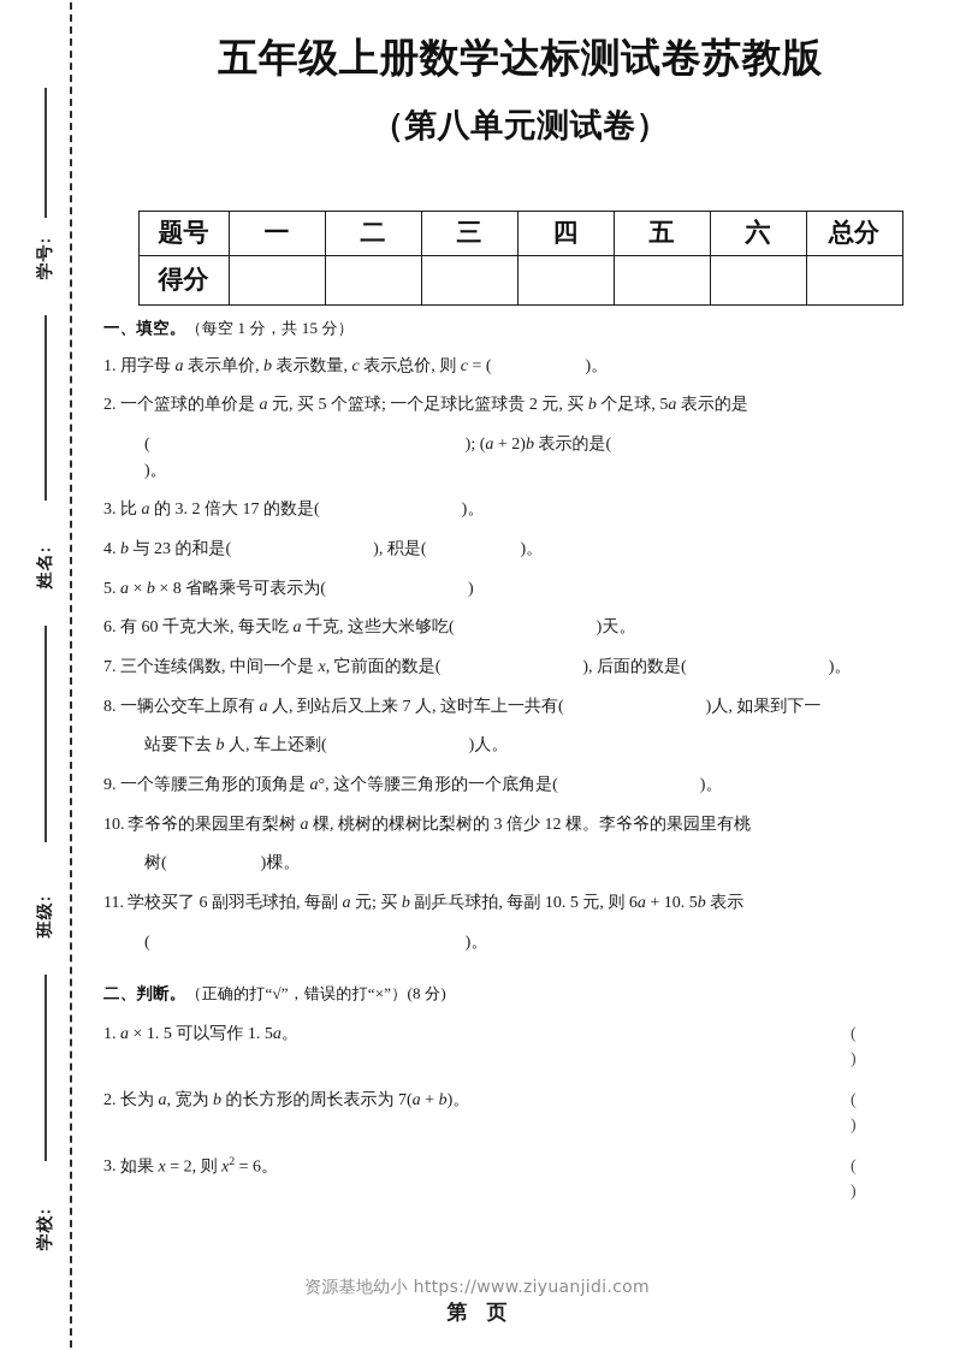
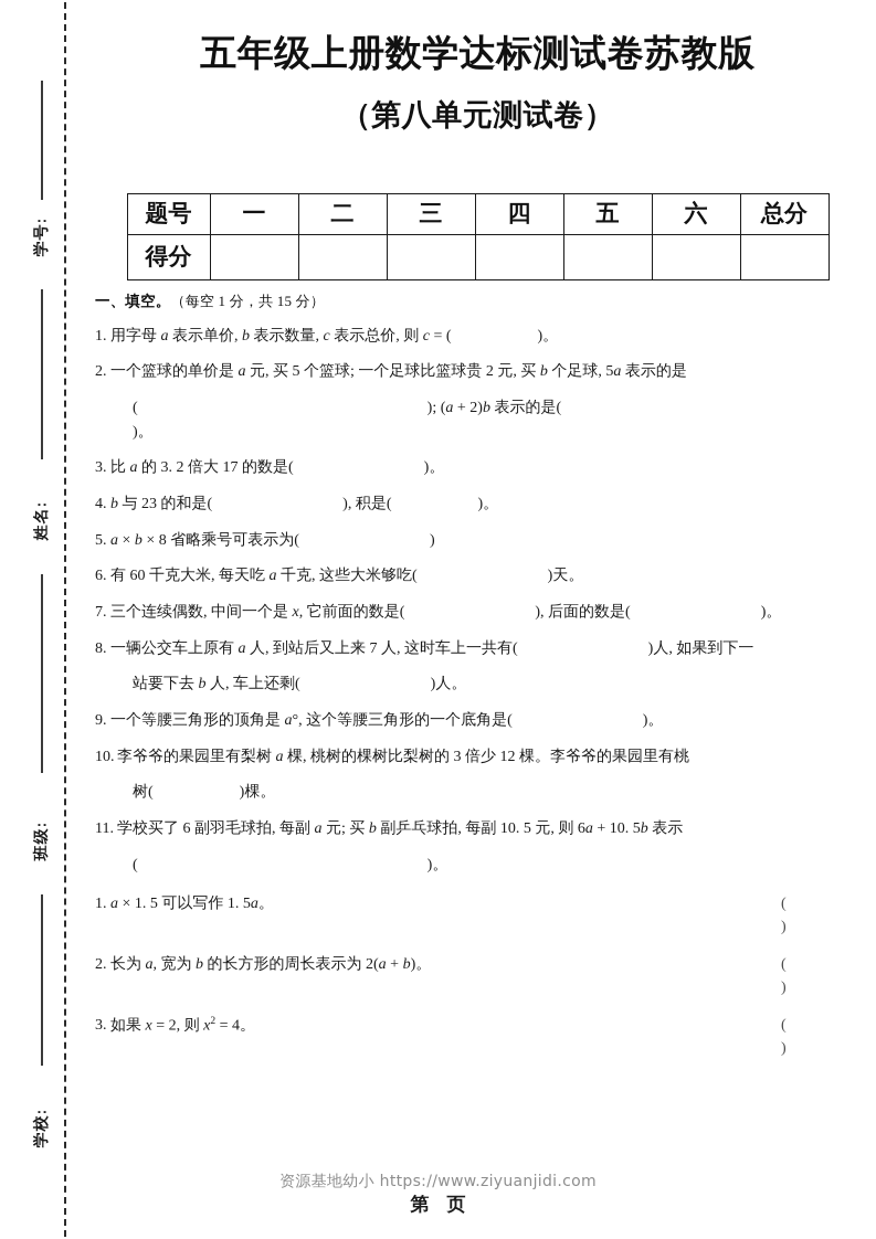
  五年级上册数学达标测试卷苏教版
  （第八单元测试卷）
  题号	一	二	三	四	五	六	总分
  得分
  一、填空。（每空 1 分，共 15 分）
  1.
  用字母 a 表示单价, b 表示数量, c 表示总价, 则 c = ( )。
  2.
  一个篮球的单价是 a 元, 买 5 个篮球; 一个足球比篮球贵 2 元, 买 b 个足球, 5a 表示的是
  ( ); (a + 2)b 表示的是()。
  3.
  比 a 的 3. 2 倍大 17 的数是( )。
  4.
  b 与 23 的和是( ), 积是( )。
  5.
  a × b × 8 省略乘号可表示为( )
  6.
  有 60 千克大米, 每天吃 a 千克, 这些大米够吃( )天。
  7.
  三个连续偶数, 中间一个是 x, 它前面的数是( ), 后面的数是( )。
  8.
  一辆公交车上原有 a 人, 到站后又上来 7 人, 这时车上一共有( )人, 如果到下一
  站要下去 b 人, 车上还剩( )人。
  9.
  一个等腰三角形的顶角是 a°, 这个等腰三角形的一个底角是( )。
  10.
  李爷爷的果园里有梨树 a 棵, 桃树的棵树比梨树的 3 倍少 12 棵。李爷爷的果园里有桃
  树( )棵。
  11.
  学校买了 6 副羽毛球拍, 每副 a 元; 买 b 副乒乓球拍, 每副 10. 5 元, 则 6a + 10. 5b 表示
  ( )。
- 二、判断。（正确的打“√”，错误的打“×”）(8 分)
  1.
  a × 1. 5 可以写作 1. 5a。
  ( )
  2.
- 长为 a, 宽为 b 的长方形的周长表示为 7(a + b)。
+ 长为 a, 宽为 b 的长方形的周长表示为 2(a + b)。
  ( )
  3.
- 如果 x = 2, 则 x2 = 6。
+ 如果 x = 2, 则 x2 = 4。
  ( )
  资源基地幼小 https://www.ziyuanjidi.com
  第 页
